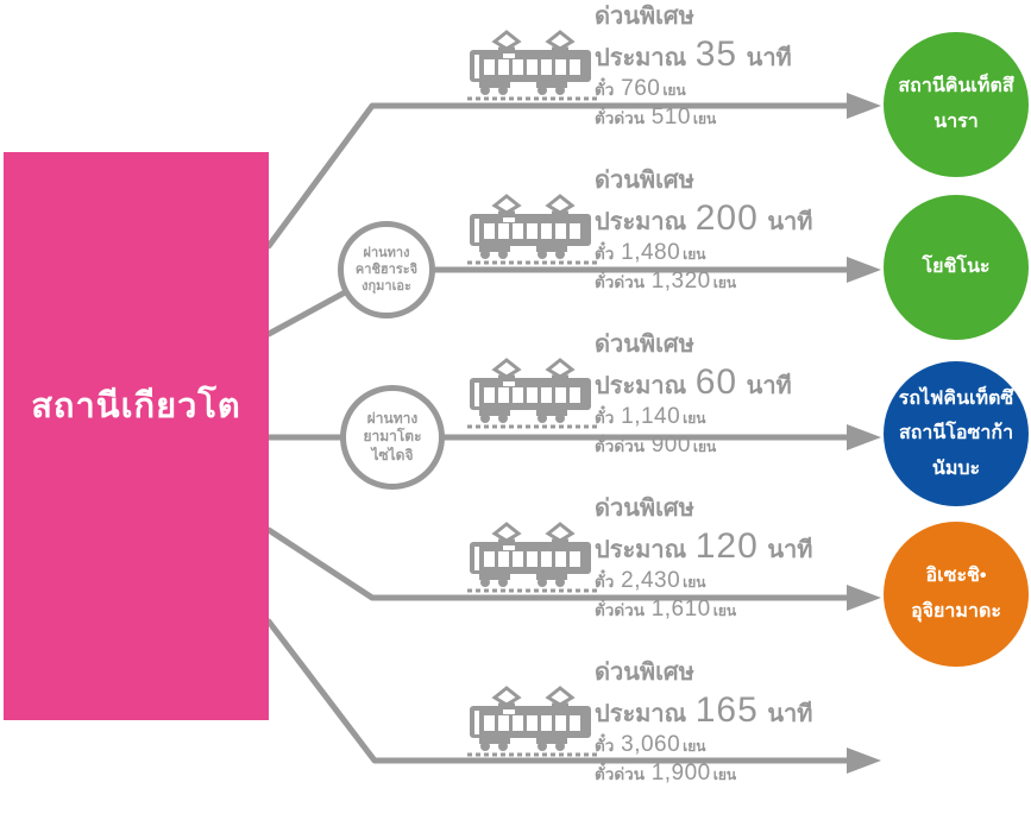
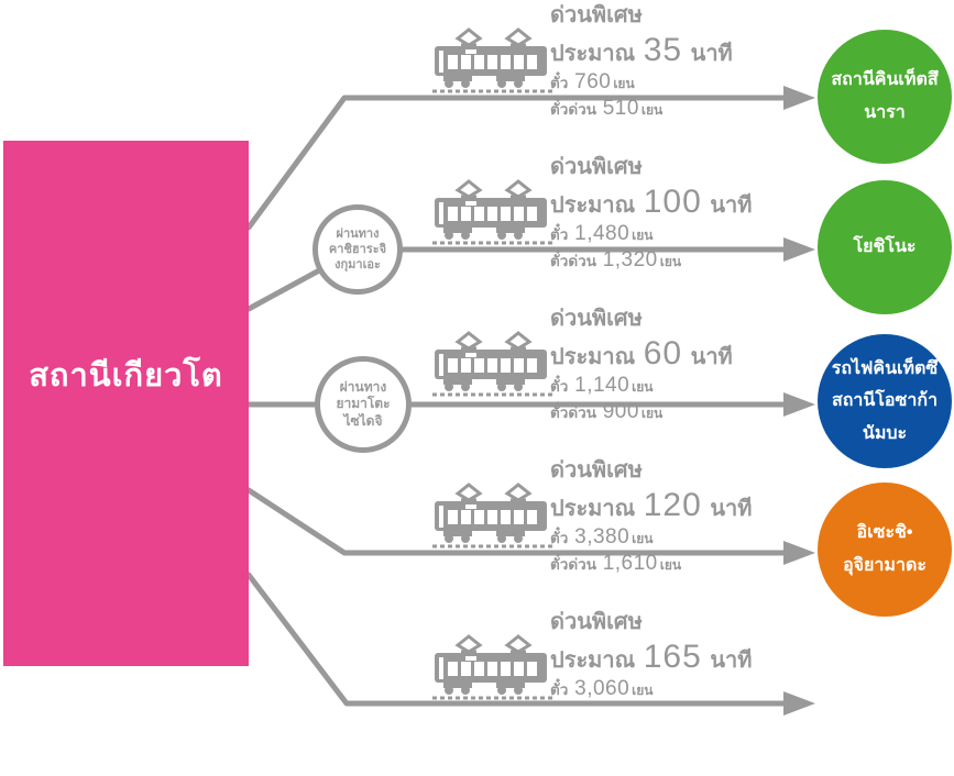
  สถานีเกียวโต
  ผ่านทาง
  คาชิฮาระจิ
  งกุมาเอะ
  ผ่านทาง
  ยามาโตะ
  ไซไดจิ
  ด่วนพิเศษ
  ประมาณ 35 นาที
  ตั๋ว 760 เยน
  ตั๋วด่วน 510 เยน
  ด่วนพิเศษ
- ประมาณ 200 นาที
+ ประมาณ 100 นาที
  ตั๋ว 1,480 เยน
  ตั๋วด่วน 1,320 เยน
  ด่วนพิเศษ
  ประมาณ 60 นาที
  ตั๋ว 1,140 เยน
  ตั๋วด่วน 900 เยน
  ด่วนพิเศษ
  ประมาณ 120 นาที
- ตั๋ว 2,430 เยน
+ ตั๋ว 3,380 เยน
  ตั๋วด่วน 1,610 เยน
  ด่วนพิเศษ
  ประมาณ 165 นาที
  ตั๋ว 3,060 เยน
- ตั๋วด่วน 1,900 เยน
  สถานีคินเท็ตสึ
  นารา
  โยชิโนะ
  รถไฟคินเท็ตซึ
  สถานีโอซาก้า
  นัมบะ
  อิเซะชิ•
  อุจิยามาดะ
